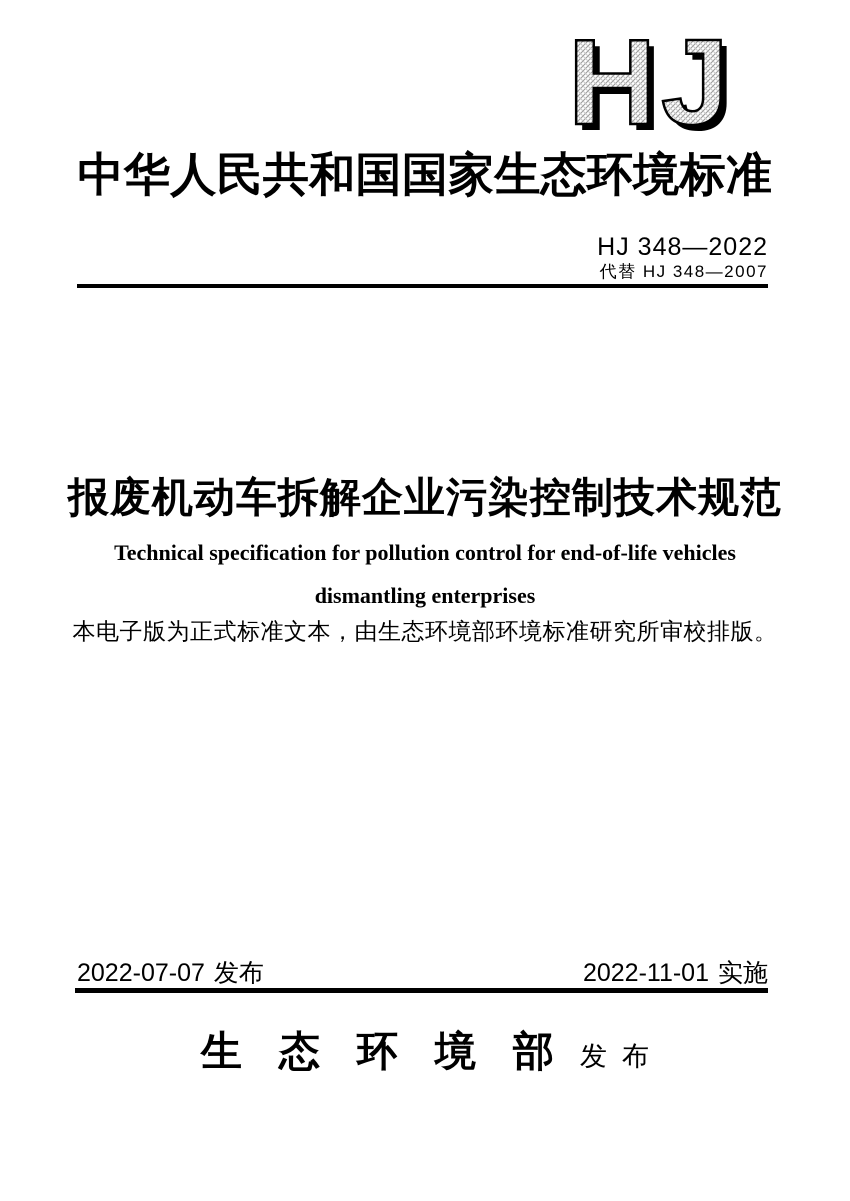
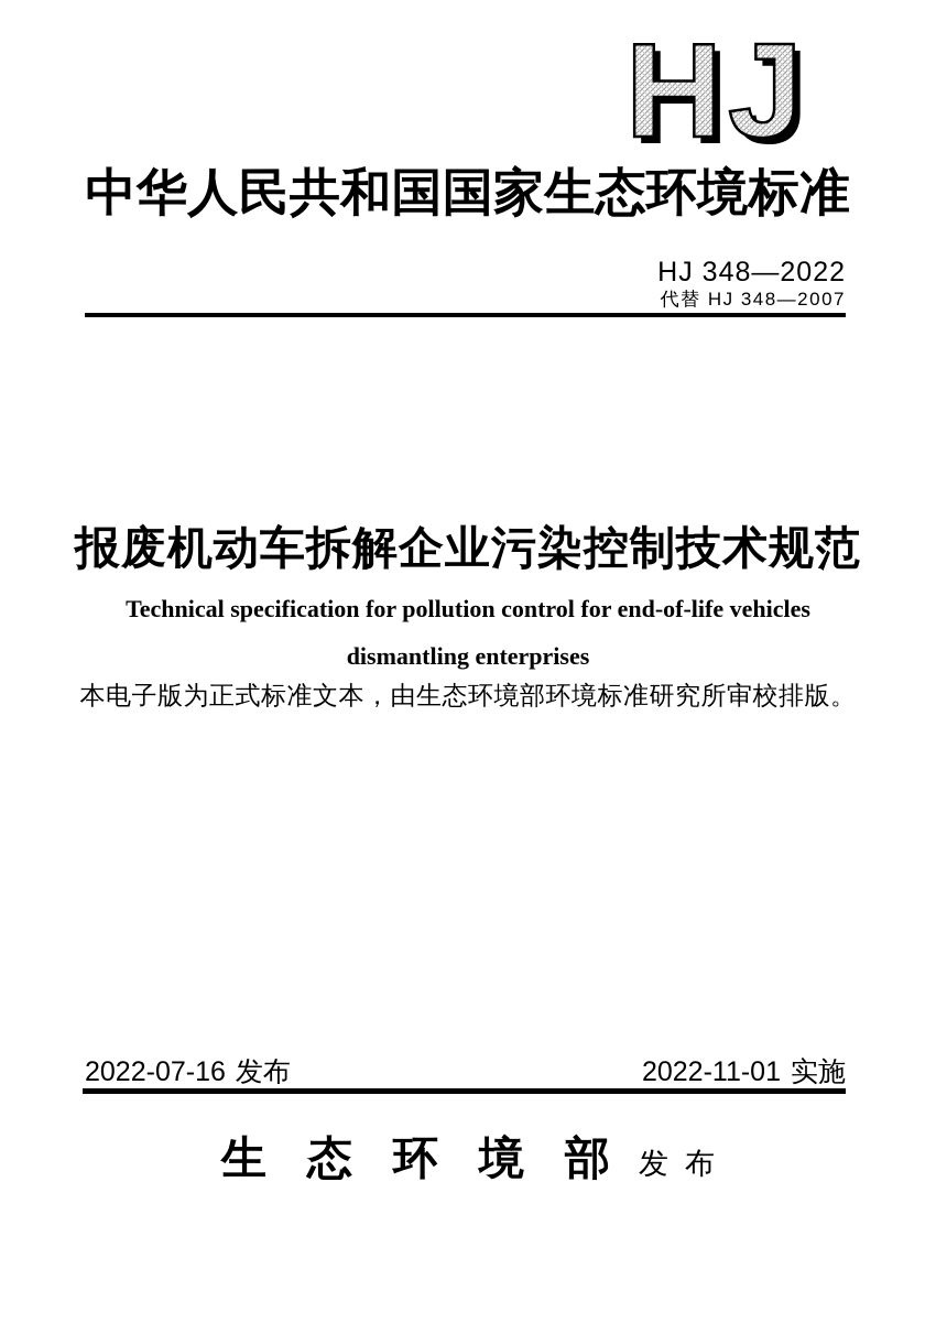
  HJ
  中华人民共和国国家生态环境标准
  HJ 348—2022
  代替 HJ 348—2007
  报废机动车拆解企业污染控制技术规范
  Technical specification for pollution control for end-of-life vehicles
  dismantling enterprises
  本电子版为正式标准文本，由生态环境部环境标准研究所审校排版。
- 2022-07-07
+ 2022-07-16
  发布
  2022-11-01
  实施
  生态环境部
  发布
